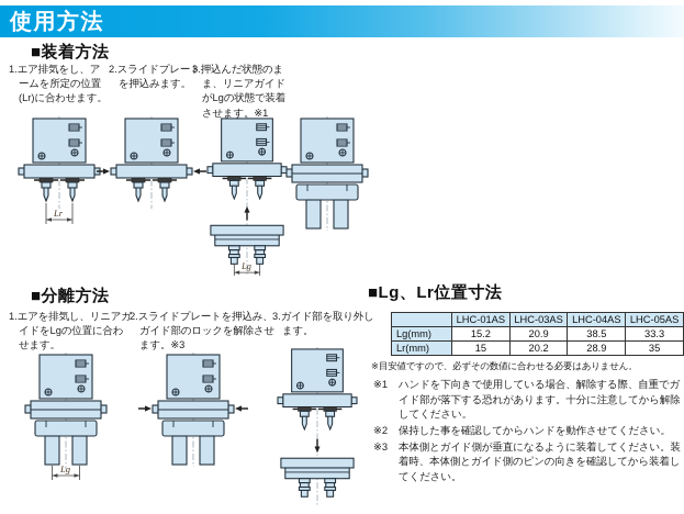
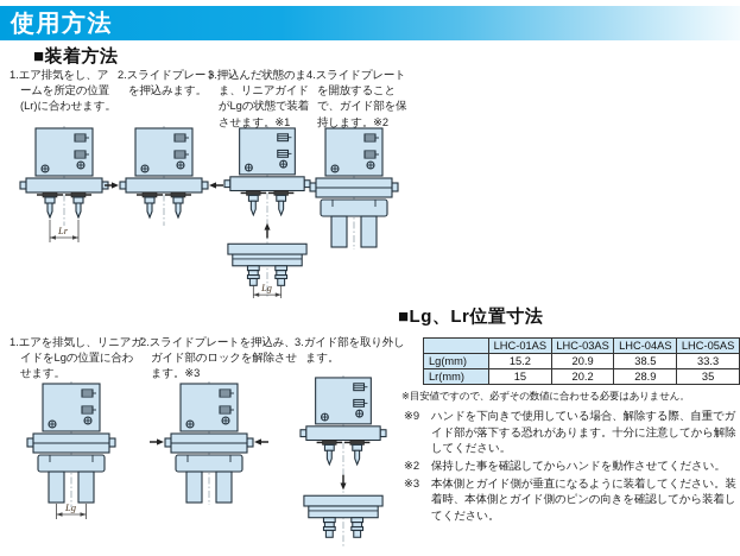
  使用方法
  ■装着方法
- ■分離方法
  ■Lg、Lr位置寸法
  1.エア排気をし、アームを所定の位置(Lr)に合わせます。
  2.スライドプレートを押込みます。
  3.押込んだ状態のまま、リニアガイドがLgの状態で装着させます。※1
+ 4.スライドプレートを開放することで、ガイド部を保持します。※2
  1.エアを排気し、リニアガイドをLgの位置に合わせます。
  2.スライドプレートを押込み、ガイド部のロックを解除させます。※3
  3.ガイド部を取り外します。
  Lr
  Lg
  Lg
  	LHC-01AS	LHC-03AS	LHC-04AS	LHC-05AS
  Lg(mm)	15.2	20.9	38.5	33.3
  Lr(mm)	15	20.2	28.9	35
  ※目安値ですので、必ずその数値に合わせる必要はありません。
- ※1
+ ※9
  ハンドを下向きで使用している場合、解除する際、自重でガイド部が落下する恐れがあります。十分に注意してから解除してください。
  ※2
  保持した事を確認してからハンドを動作させてください。
  ※3
  本体側とガイド側が垂直になるように装着してください。装着時、本体側とガイド側のピンの向きを確認してから装着してください。
